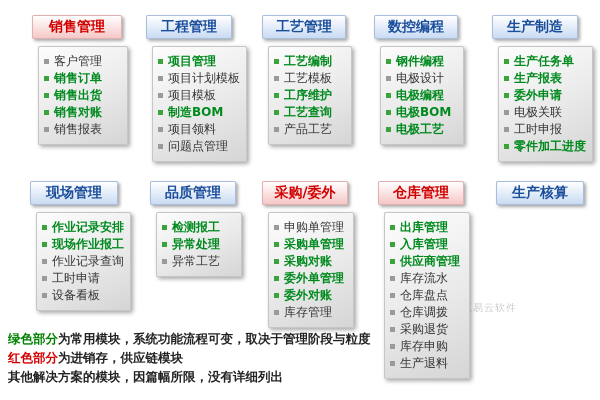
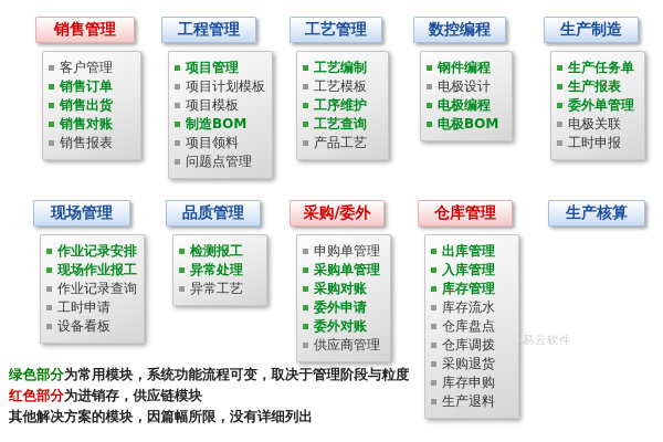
  绿色部分为常用模块，系统功能流程可变，取决于管理阶段与粒度
  红色部分为进销存，供应链模块
  其他解决方案的模块，因篇幅所限，没有详细列出
  易云软件
  销售管理
  客户管理
  销售订单
  销售出货
  销售对账
  销售报表
  工程管理
  项目管理
  项目计划模板
  项目模板
  制造BOM
  项目领料
  问题点管理
  工艺管理
  工艺编制
  工艺模板
  工序维护
  工艺查询
  产品工艺
  数控编程
  钢件编程
  电极设计
  电极编程
  电极BOM
- 电极工艺
  生产制造
  生产任务单
  生产报表
- 委外申请
+ 委外单管理
  电极关联
  工时申报
- 零件加工进度
  现场管理
  作业记录安排
  现场作业报工
  作业记录查询
  工时申请
  设备看板
  品质管理
  检测报工
  异常处理
  异常工艺
  采购/委外
  申购单管理
  采购单管理
  采购对账
- 委外单管理
+ 委外申请
  委外对账
- 库存管理
+ 供应商管理
  仓库管理
  出库管理
  入库管理
- 供应商管理
+ 库存管理
  库存流水
  仓库盘点
  仓库调拨
  采购退货
  库存申购
  生产退料
  生产核算
